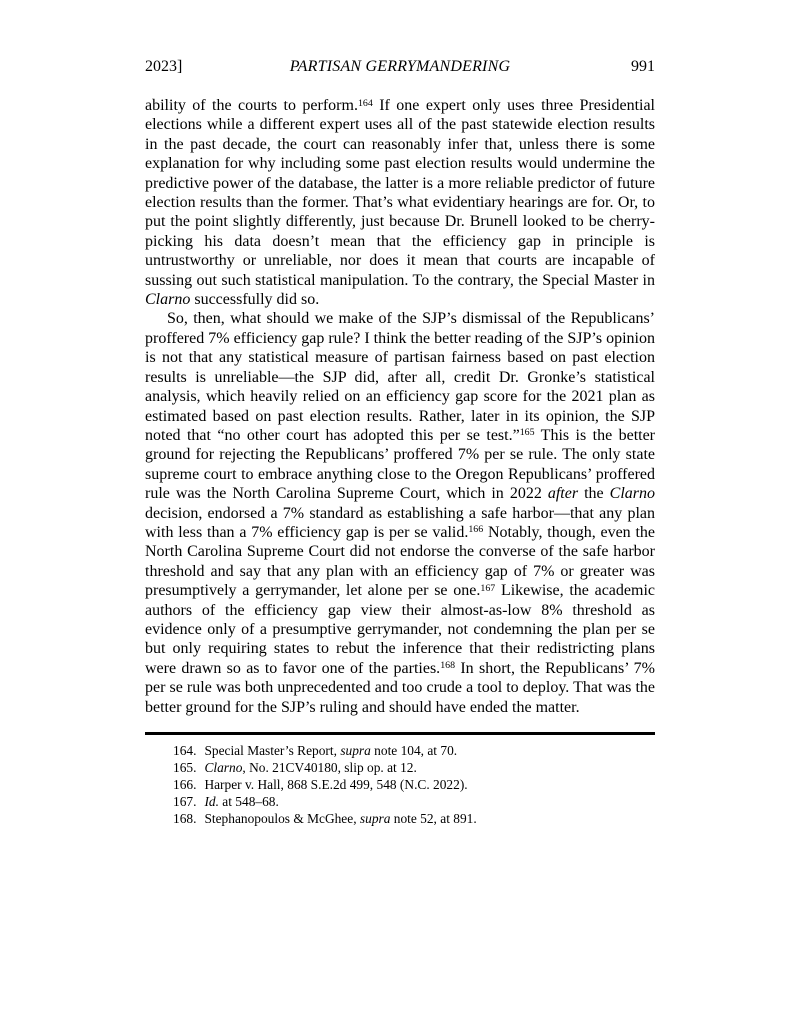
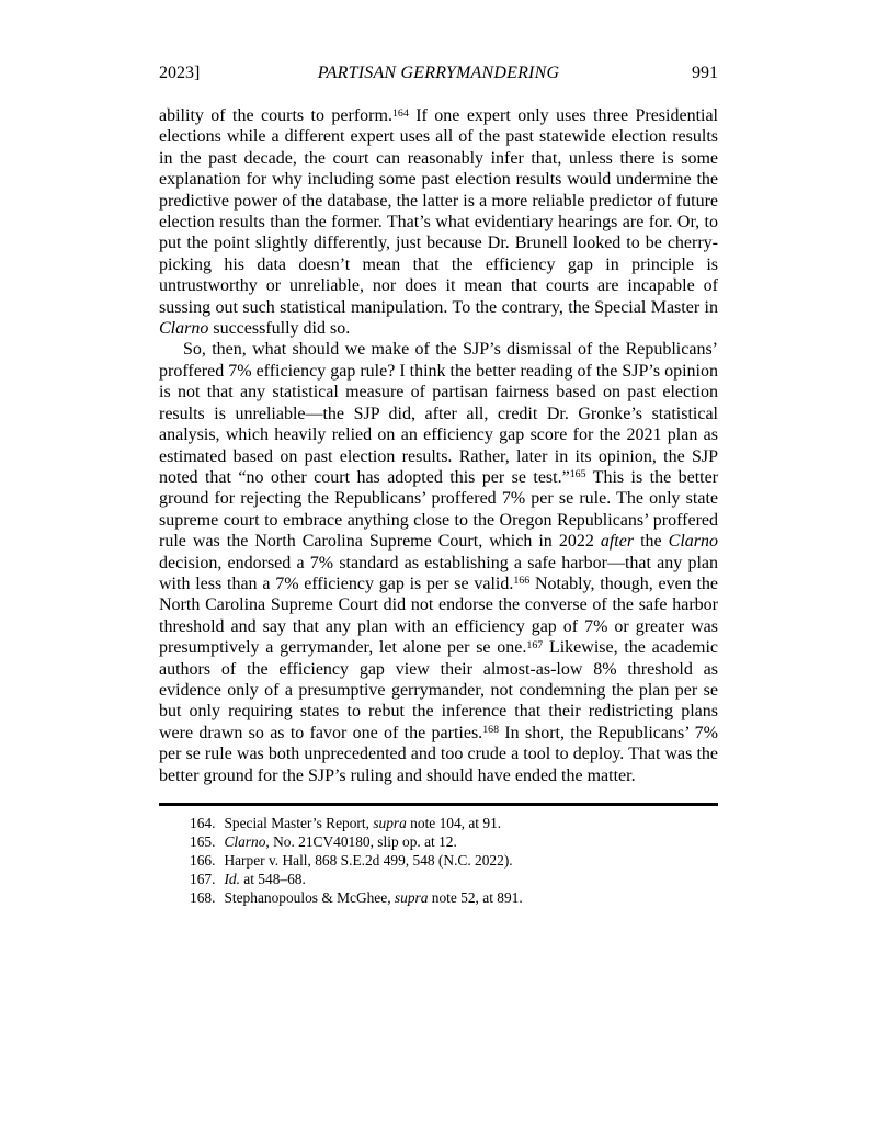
  2023]
  PARTISAN GERRYMANDERING
  991
  ability of the courts to perform.164 If one expert only uses three Presidential elections while a different expert uses all of the past statewide election results in the past decade, the court can reasonably infer that, unless there is some explanation for why including some past election results would undermine the predictive power of the database, the latter is a more reliable predictor of future election results than the former. That’s what evidentiary hearings are for. Or, to put the point slightly differently, just because Dr. Brunell looked to be cherry-picking his data doesn’t mean that the efficiency gap in principle is untrustworthy or unreliable, nor does it mean that courts are incapable of sussing out such statistical manipulation. To the contrary, the Special Master in Clarno successfully did so.
  So, then, what should we make of the SJP’s dismissal of the Republicans’ proffered 7% efficiency gap rule? I think the better reading of the SJP’s opinion is not that any statistical measure of partisan fairness based on past election results is unreliable—the SJP did, after all, credit Dr. Gronke’s statistical analysis, which heavily relied on an efficiency gap score for the 2021 plan as estimated based on past election results. Rather, later in its opinion, the SJP noted that “no other court has adopted this per se test.”165 This is the better ground for rejecting the Republicans’ proffered 7% per se rule. The only state supreme court to embrace anything close to the Oregon Republicans’ proffered rule was the North Carolina Supreme Court, which in 2022 after the Clarno decision, endorsed a 7% standard as establishing a safe harbor—that any plan with less than a 7% efficiency gap is per se valid.166 Notably, though, even the North Carolina Supreme Court did not endorse the converse of the safe harbor threshold and say that any plan with an efficiency gap of 7% or greater was presumptively a gerrymander, let alone per se one.167 Likewise, the academic authors of the efficiency gap view their almost-as-low 8% threshold as evidence only of a presumptive gerrymander, not condemning the plan per se but only requiring states to rebut the inference that their redistricting plans were drawn so as to favor one of the parties.168 In short, the Republicans’ 7% per se rule was both unprecedented and too crude a tool to deploy. That was the better ground for the SJP’s ruling and should have ended the matter.
- 164. Special Master’s Report, supra note 104, at 70.
+ 164. Special Master’s Report, supra note 104, at 91.
  165. Clarno, No. 21CV40180, slip op. at 12.
  166. Harper v. Hall, 868 S.E.2d 499, 548 (N.C. 2022).
  167. Id. at 548–68.
  168. Stephanopoulos & McGhee, supra note 52, at 891.
